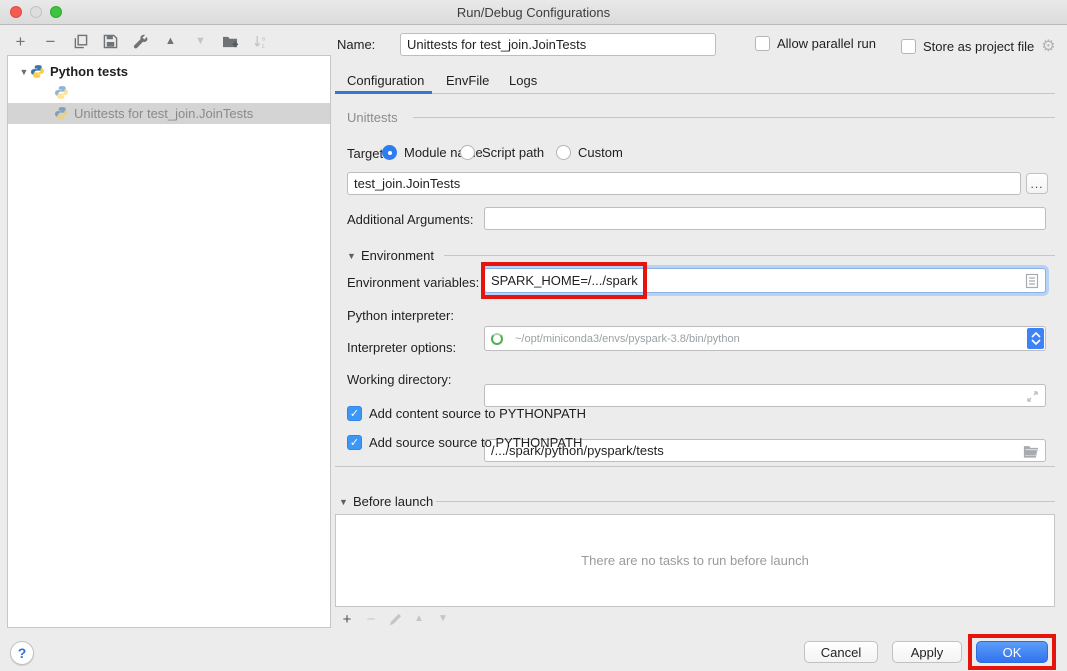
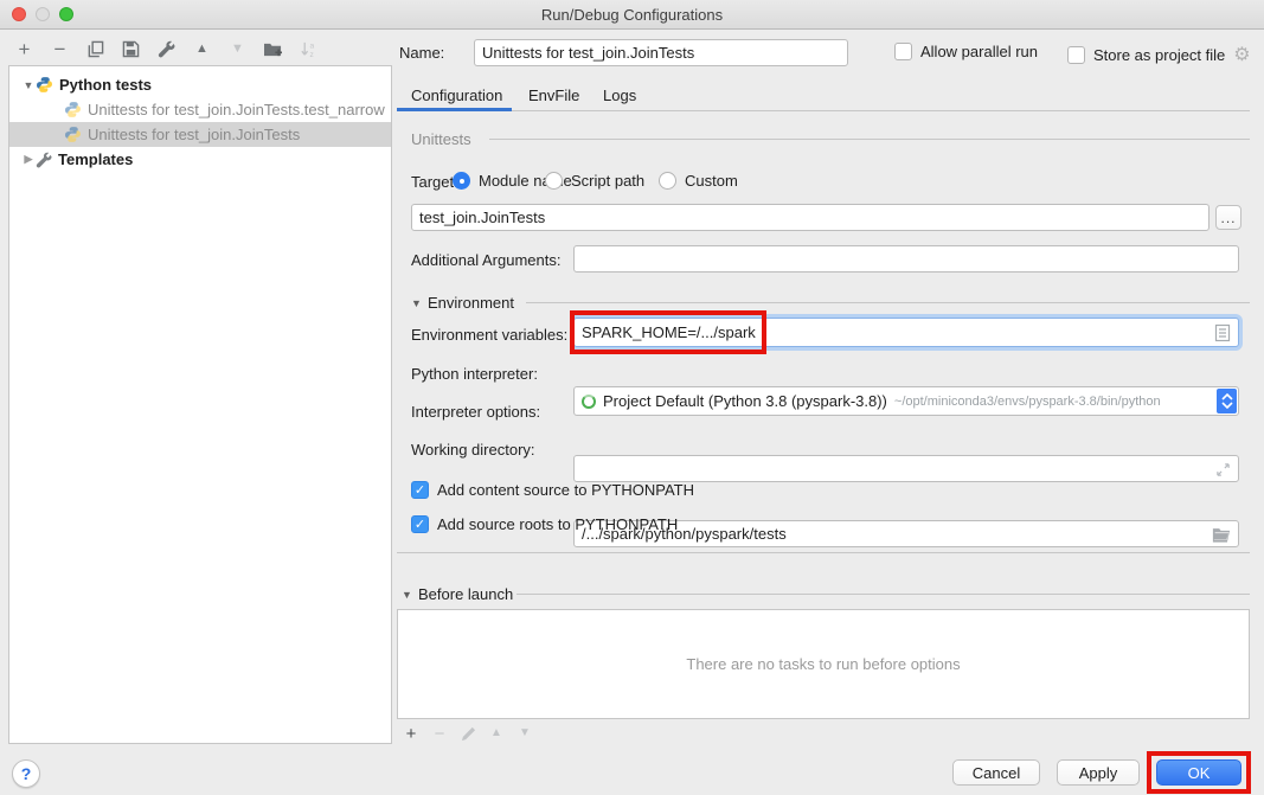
  Run/Debug Configurations
  +
  −
  ▲
  ▼
  ▼
  Python tests
+ Unittests for test_join.JoinTests.test_narrow
  Unittests for test_join.JoinTests
+ ▶
+ Templates
  ?
  Name:
  Unittests for test_join.JoinTests
  Allow parallel run
  Store as project file
  ⚙
  Configuration
  EnvFile
  Logs
  Unittests
  Targe
  Module ne
  Script path
  Custom
  test_join.JoinTests
  ...
  Additional Arguments:
  ▼
  Environment
  Environment variables:
  SPARK_HOME=/.../spark
  Python interpreter:
+ Project Default (Python 3.8 (pyspark-3.8))
  ~/opt/miniconda3/envs/pyspark-3.8/bin/python
  Interpreter options:
  Working directory:
  /.../spark/python/pyspark/tests
  Add content source to PYTHONPATH
- Add source source to PYTHONPATH
+ Add source roots to PYTHONPATH
  ▼
  Before launch
- There are no tasks to run before launch
+ There are no tasks to run before options
  +
  ▲
  ▼
  Cancel
  Apply
  OK
